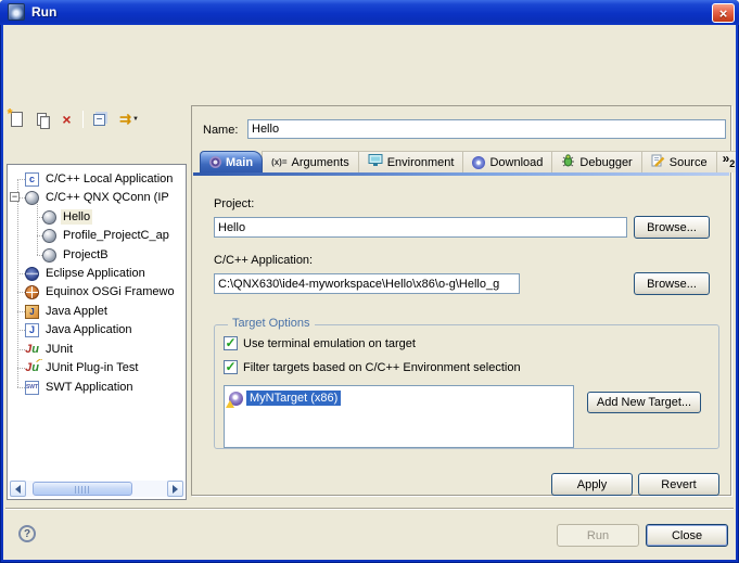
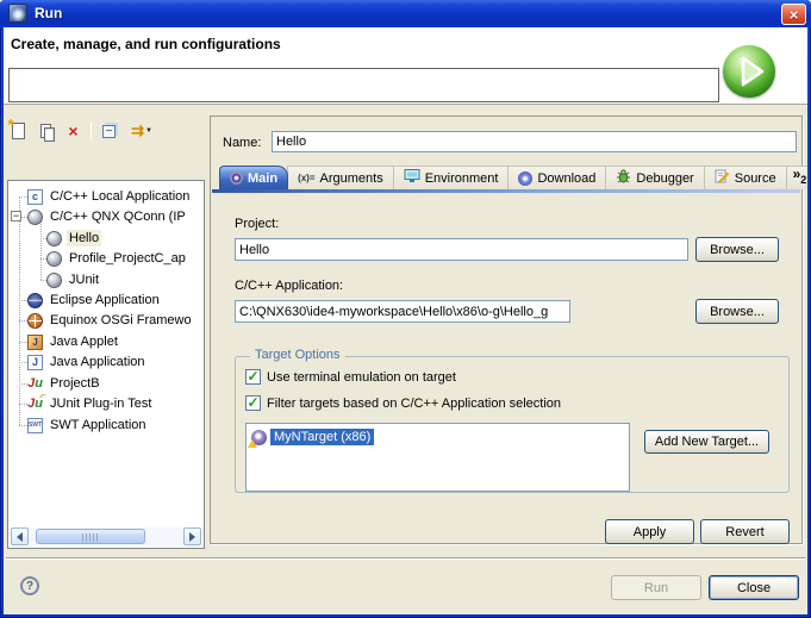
  Run
  ×
+ Create, manage, and run configurations
  *
  ×
  −
  ⇉
  −
  c
  C/C++ Local Application
  C/C++ QNX QConn (IP
  Hello
  Profile_ProjectC_ap
- ProjectB
+ JUnit
  Eclipse Application
  Equinox OSGi Framewo
  J
  Java Applet
  J
  Java Application
  J
  u
- JUnit
+ ProjectB
  J
  u
  ↗
  JUnit Plug-in Test
  SWT Application
  Name:
  Hello
  Main
  (x)=
  Arguments
  Environment
  Download
  Debugger
  Source
  »
  2
  Project:
  Hello
  Browse...
  C/C++ Application:
  C:\QNX630\ide4-myworkspace\Hello\x86\o-g\Hello_g
  Browse...
  Target Options
  ✓
  Use terminal emulation on target
  ✓
- Filter targets based on C/C++ Environment selection
+ Filter targets based on C/C++ Application selection
  MyNTarget (x86)
  Add New Target...
  Apply
  Revert
  ?
  Run
  Close
